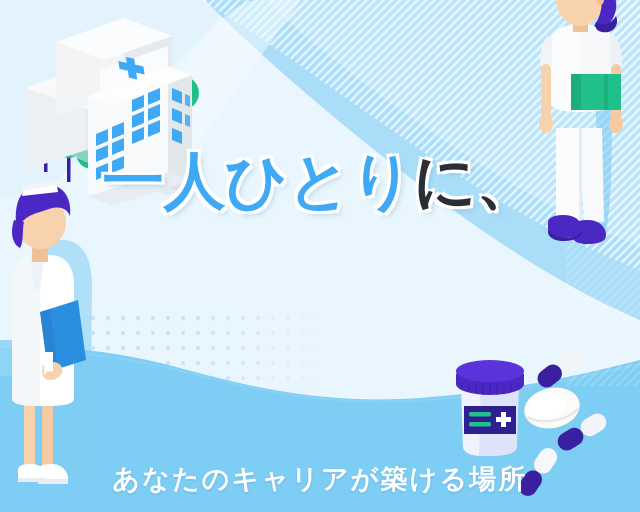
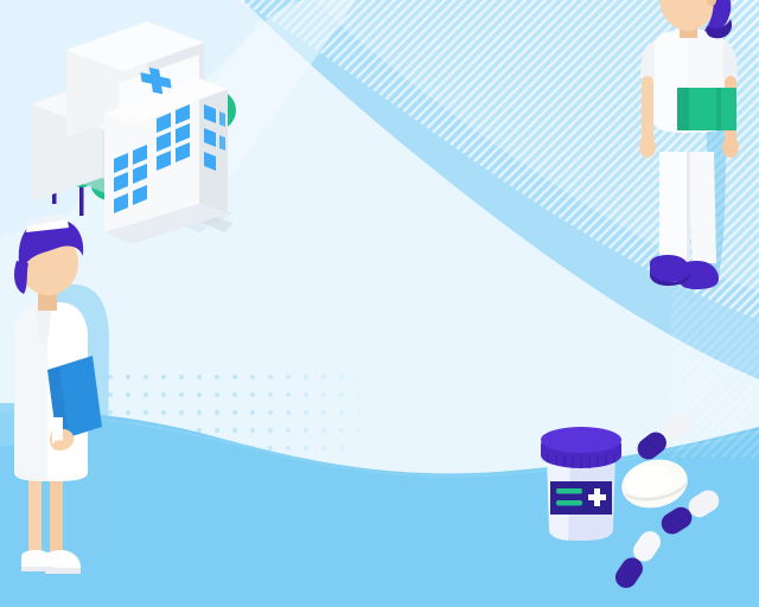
- 一人ひとりに、
- あなたのキャリアが築ける場所
